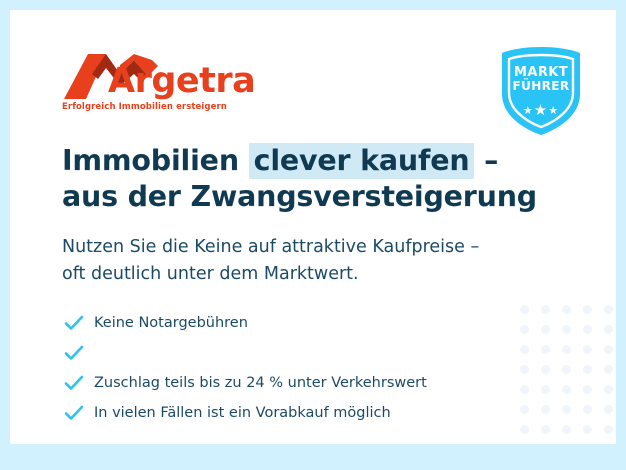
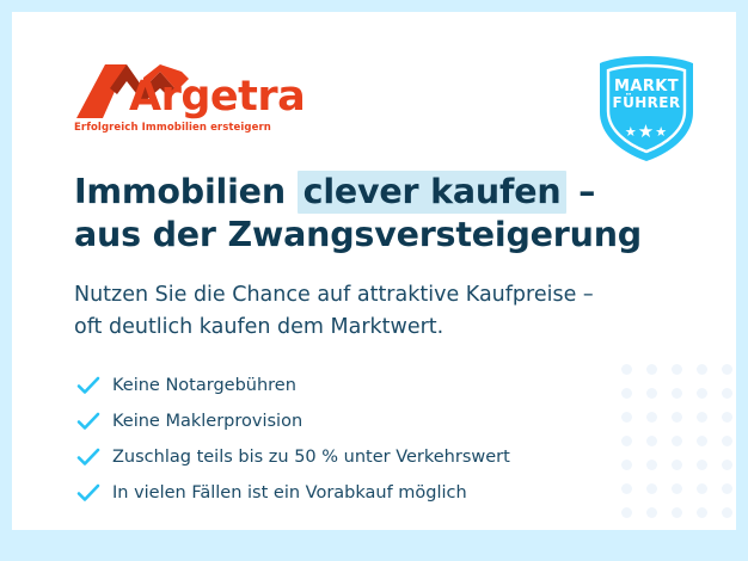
  Argetra
  Erfolgreich Immobilien ersteigern
  MARKT
  FÜHRER
  ★★★
  Immobilien clever kaufen –
  aus der Zwangsversteigerung
- Nutzen Sie die Keine auf attraktive Kaufpreise –
+ Nutzen Sie die Chance auf attraktive Kaufpreise –
- oft deutlich unter dem Marktwert.
+ oft deutlich kaufen dem Marktwert.
  Keine Notargebühren
+ Keine Maklerprovision
- Zuschlag teils bis zu 24 % unter Verkehrswert
+ Zuschlag teils bis zu 50 % unter Verkehrswert
  In vielen Fällen ist ein Vorabkauf möglich
